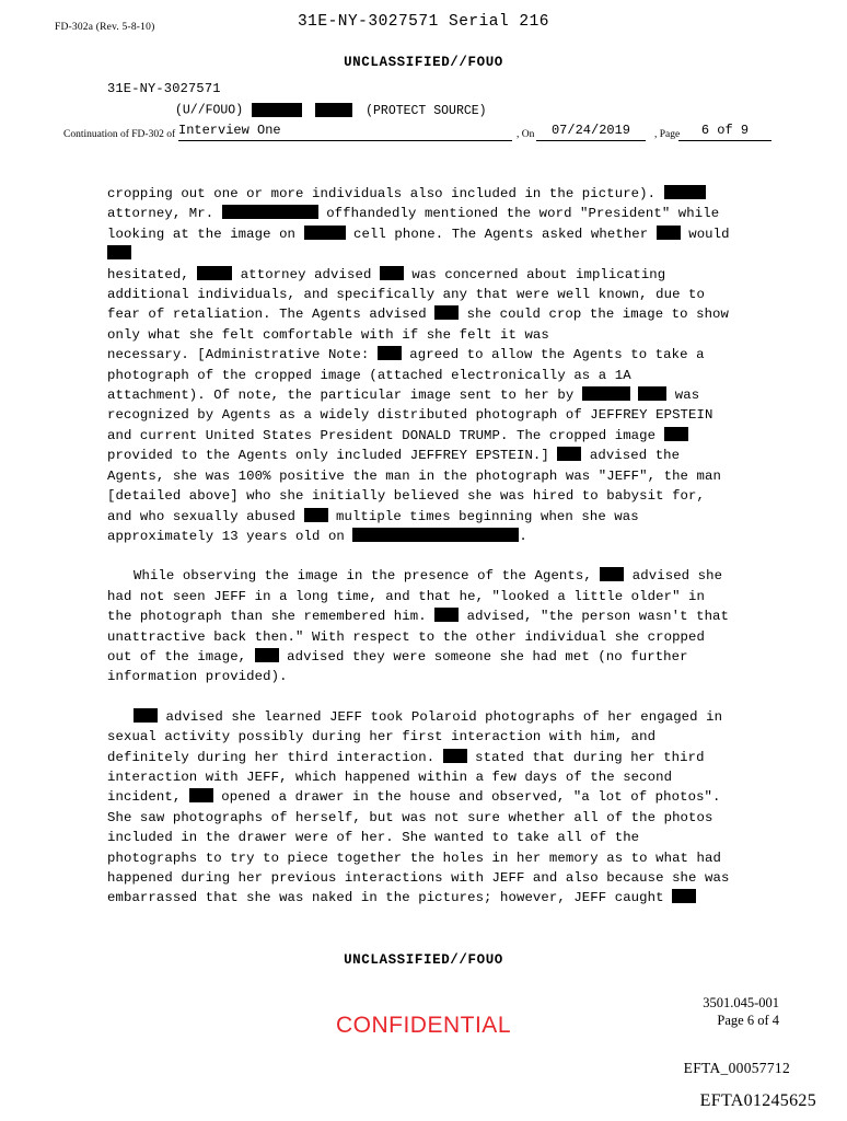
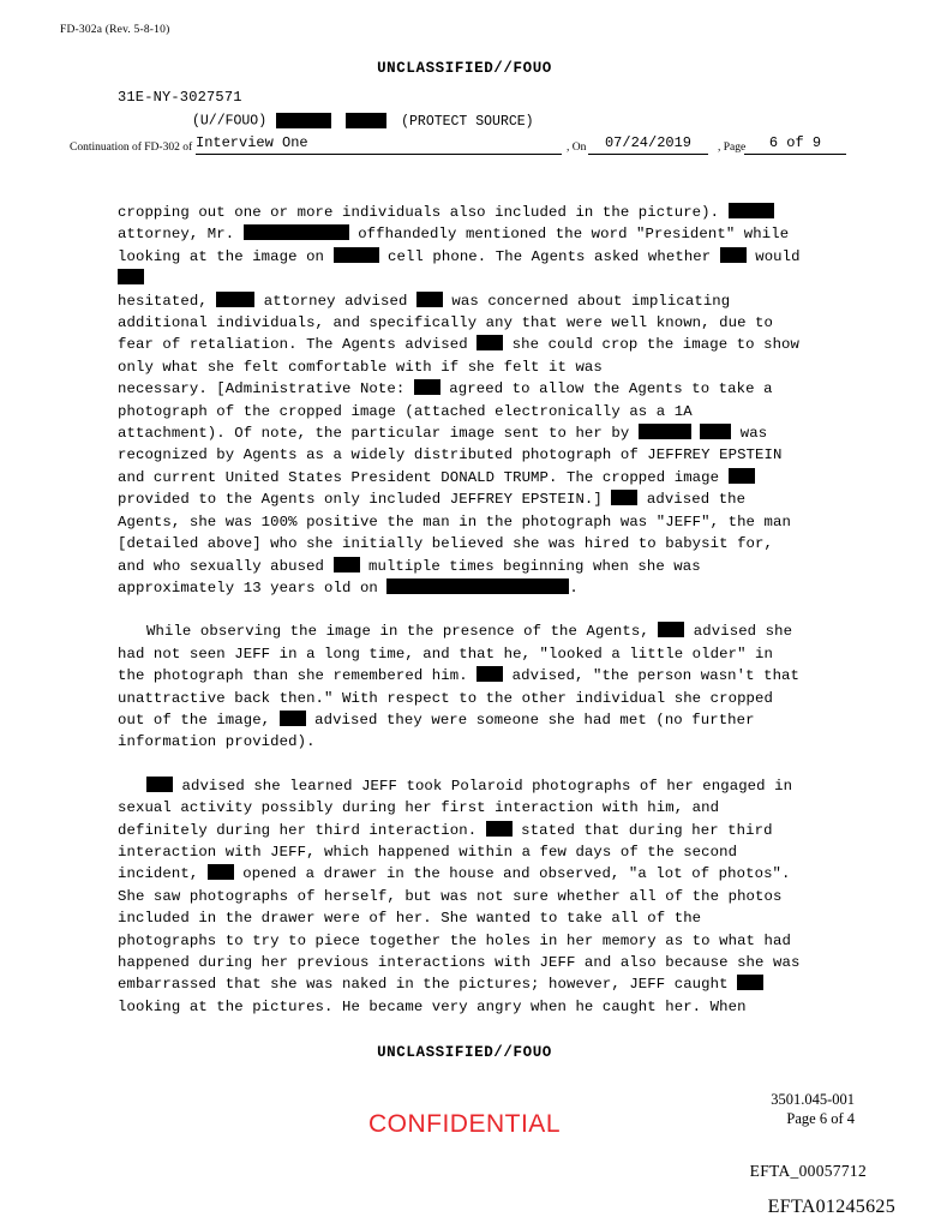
  FD-302a (Rev. 5-8-10)
- 31E-NY-3027571 Serial 216
  UNCLASSIFIED//FOUO
  31E-NY-3027571
  (U//FOUO) (PROTECT SOURCE)
  Continuation of FD-302 of
  Interview One
  , On
  07/24/2019
  , Page
  6 of 9
  cropping out one or more individuals also included in the picture).
  attorney, Mr. offhandedly mentioned the word "President" while
  looking at the image on cell phone. The Agents asked whether would
  hesitated, attorney advised was concerned about implicating
  additional individuals, and specifically any that were well known, due to
  fear of retaliation. The Agents advised she could crop the image to show
  only what she felt comfortable with if she felt it was
  necessary. [Administrative Note: agreed to allow the Agents to take a
  photograph of the cropped image (attached electronically as a 1A
  attachment). Of note, the particular image sent to her by was
  recognized by Agents as a widely distributed photograph of JEFFREY EPSTEIN
  and current United States President DONALD TRUMP. The cropped image
  provided to the Agents only included JEFFREY EPSTEIN.] advised the
  Agents, she was 100% positive the man in the photograph was "JEFF", the man
  [detailed above] who she initially believed she was hired to babysit for,
  and who sexually abused multiple times beginning when she was
  approximately 13 years old on .
  While observing the image in the presence of the Agents, advised she
  had not seen JEFF in a long time, and that he, "looked a little older" in
  the photograph than she remembered him. advised, "the person wasn't that
  unattractive back then." With respect to the other individual she cropped
  out of the image, advised they were someone she had met (no further
  information provided).
  advised she learned JEFF took Polaroid photographs of her engaged in
  sexual activity possibly during her first interaction with him, and
  definitely during her third interaction. stated that during her third
  interaction with JEFF, which happened within a few days of the second
  incident, opened a drawer in the house and observed, "a lot of photos".
  She saw photographs of herself, but was not sure whether all of the photos
  included in the drawer were of her. She wanted to take all of the
  photographs to try to piece together the holes in her memory as to what had
  happened during her previous interactions with JEFF and also because she was
  embarrassed that she was naked in the pictures; however, JEFF caught
+ looking at the pictures. He became very angry when he caught her. When
  UNCLASSIFIED//FOUO
  CONFIDENTIAL
  3501.045-001
  Page 6 of 4
  EFTA_00057712
  EFTA01245625
